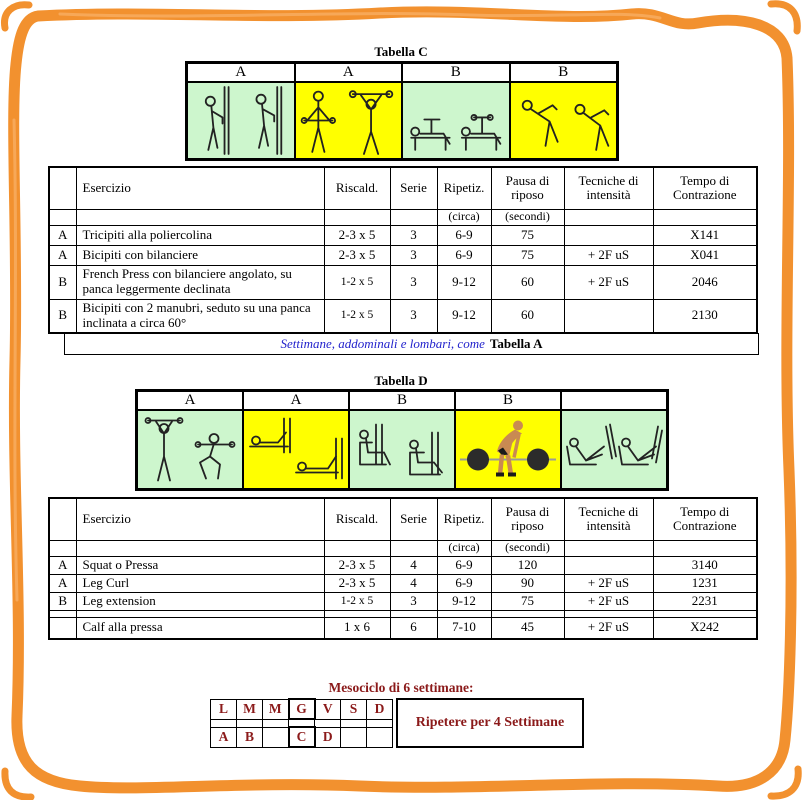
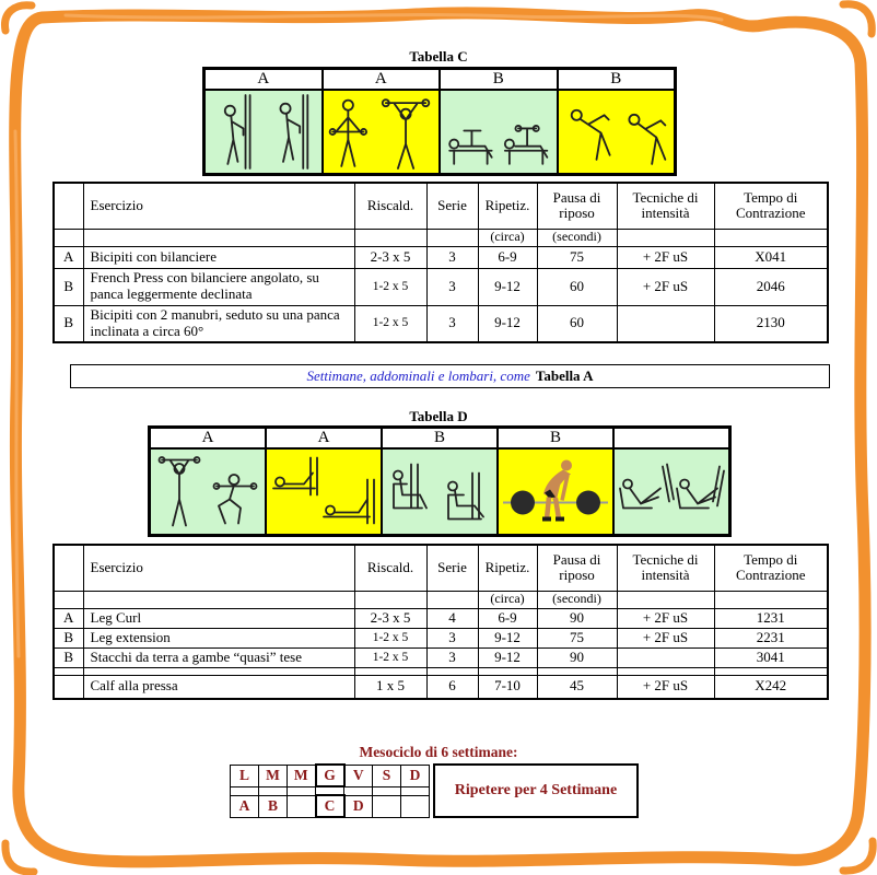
  Tabella C
  A
  A
  B
  B
  	Esercizio	Riscald.	Serie	Ripetiz.	Pausa di riposo	Tecniche di intensità	Tempo di Contrazione
  				(circa)	(secondi)
- A	Tricipiti alla poliercolina	2-3 x 5	3	6-9	75		X141
  A	Bicipiti con bilanciere	2-3 x 5	3	6-9	75	+ 2F uS	X041
  B	French Press con bilanciere angolato, su panca leggermente declinata	1-2 x 5	3	9-12	60	+ 2F uS	2046
  B	Bicipiti con 2 manubri, seduto su una panca inclinata a circa 60°	1-2 x 5	3	9-12	60		2130
  Settimane, addominali e lombari, come
  Tabella A
  Tabella D
  A
  A
  B
  B
  	Esercizio	Riscald.	Serie	Ripetiz.	Pausa di riposo	Tecniche di intensità	Tempo di Contrazione
  				(circa)	(secondi)
- A	Squat o Pressa	2-3 x 5	4	6-9	120		3140
  A	Leg Curl	2-3 x 5	4	6-9	90	+ 2F uS	1231
  B	Leg extension	1-2 x 5	3	9-12	75	+ 2F uS	2231
+ B	Stacchi da terra a gambe “quasi” tese	1-2 x 5	3	9-12	90		3041
- 	Calf alla pressa	1 x 6	6	7-10	45	+ 2F uS	X242
+ 	Calf alla pressa	1 x 5	6	7-10	45	+ 2F uS	X242
  Mesociclo di 6 settimane:
  L	M	M	G	V	S	D
  A	B		C	D
  Ripetere per 4 Settimane
